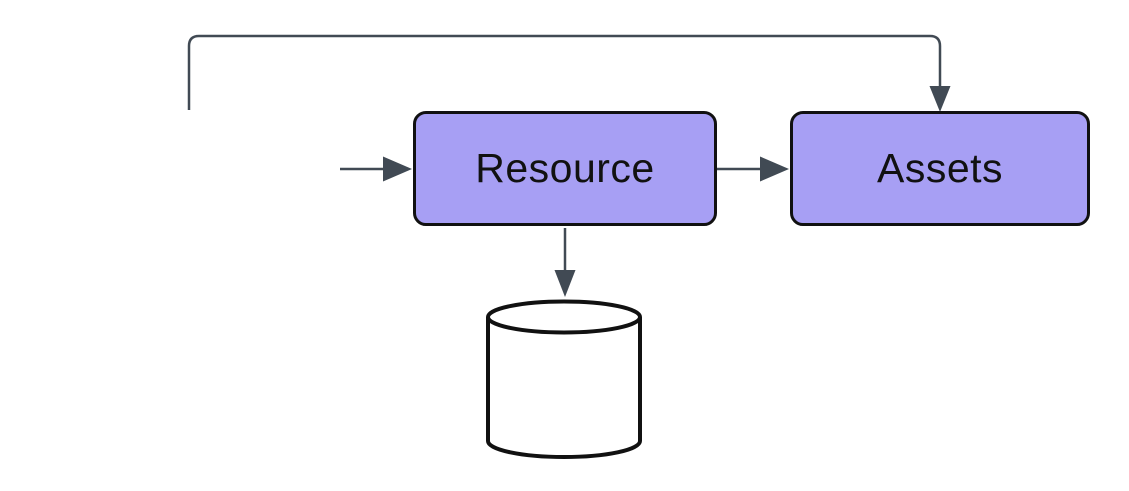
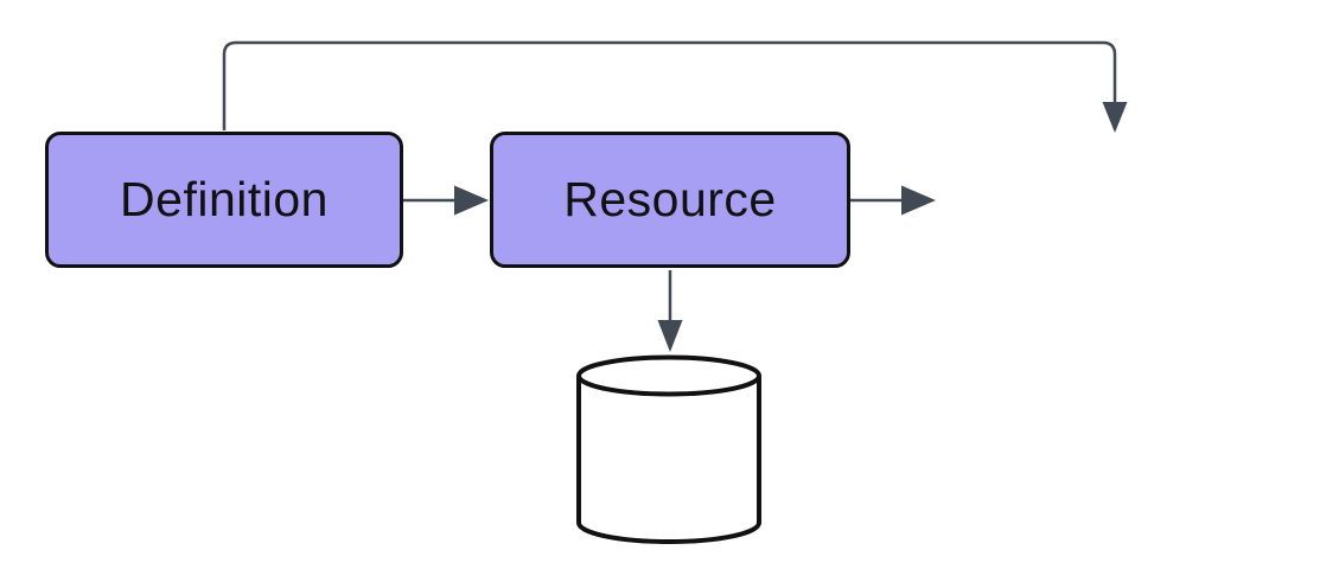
+ Definition
  Resource
- Assets
